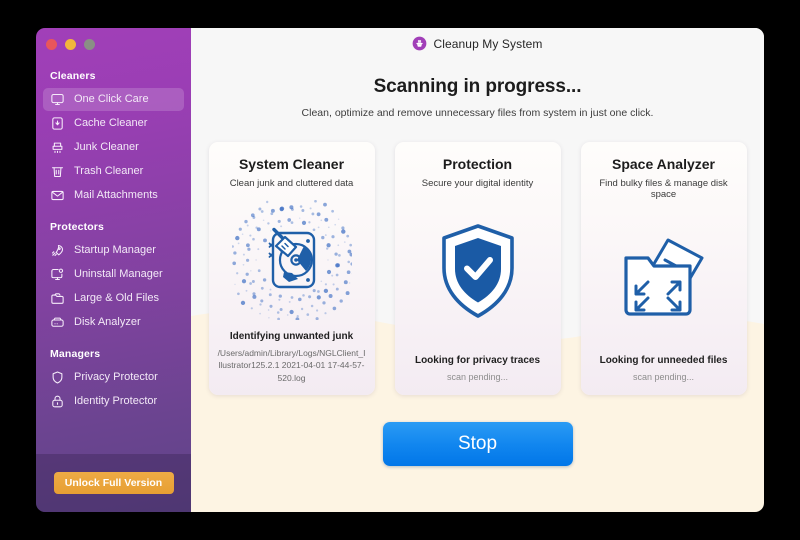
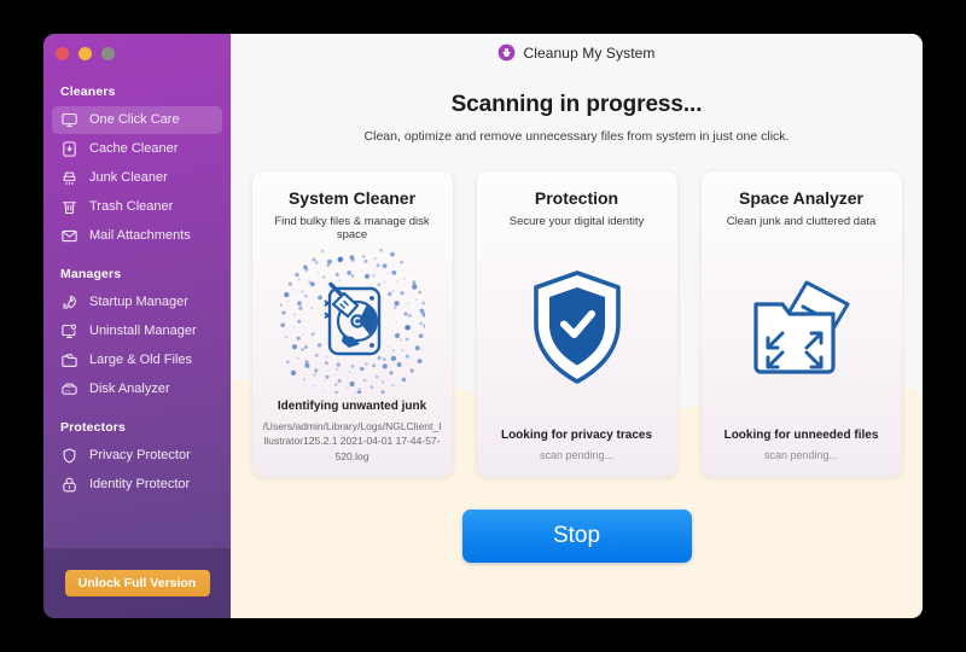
  Cleaners
  One Click Care
  Cache Cleaner
  Junk Cleaner
  Trash Cleaner
  Mail Attachments
- Protectors
+ Managers
  Startup Manager
  Uninstall Manager
  Large & Old Files
  Disk Analyzer
- Managers
+ Protectors
  Privacy Protector
  Identity Protector
  Unlock Full Version
  Cleanup My System
  Scanning in progress...
  Clean, optimize and remove unnecessary files from system in just one click.
  System Cleaner
- Clean junk and cluttered data
+ Find bulky files & manage disk space
  Identifying unwanted junk
  /Users/admin/Library/Logs/NGLClient_Illustrator125.2.1 2021-04-01 17-44-57-520.log
  Protection
  Secure your digital identity
  Looking for privacy traces
  scan pending...
  Space Analyzer
- Find bulky files & manage disk space
+ Clean junk and cluttered data
  Looking for unneeded files
  scan pending...
  Stop
